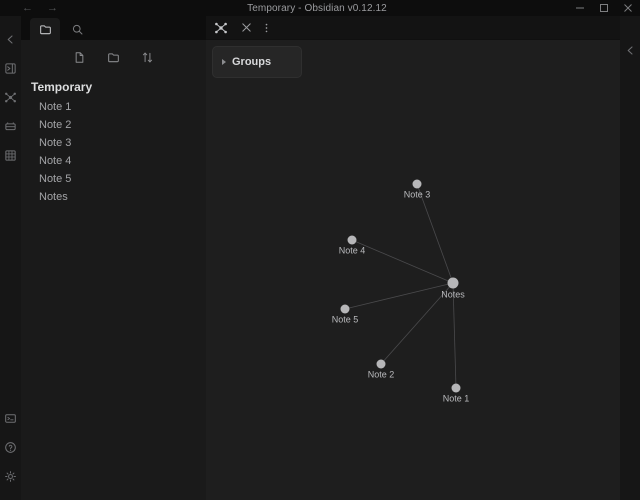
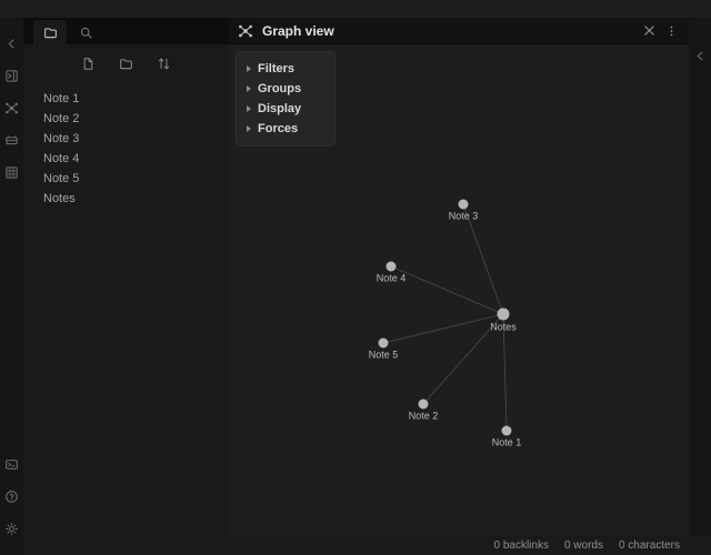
- ←
- →
- Temporary - Obsidian v0.12.12
- Temporary
  Note 1
  Note 2
  Note 3
  Note 4
  Note 5
  Notes
+ Graph view
  Notes
  Note 3
  Note 4
  Note 5
  Note 2
  Note 1
+ Filters
  Groups
+ Display
+ Forces
+ 0 backlinks
+ 0 words
+ 0 characters
